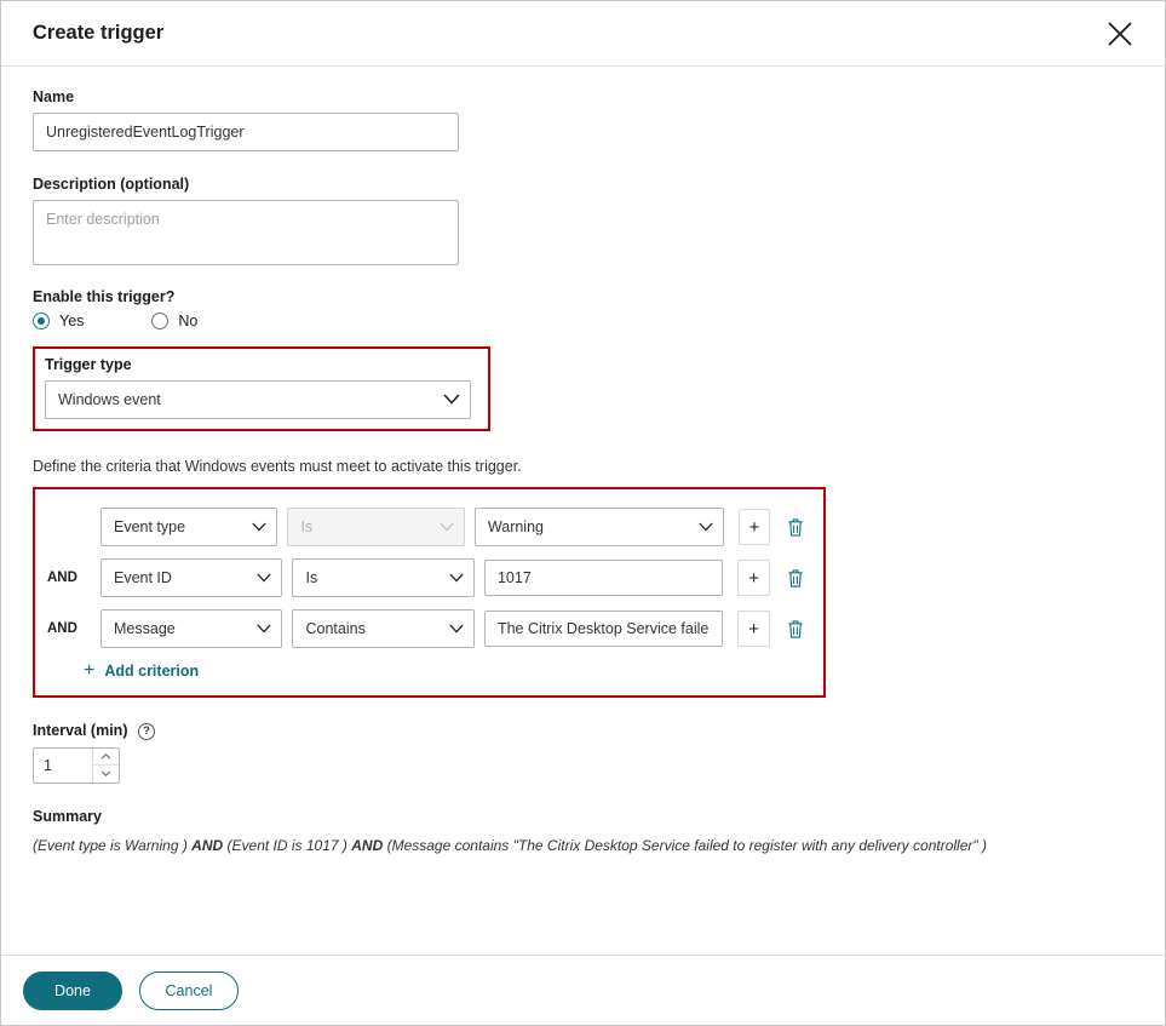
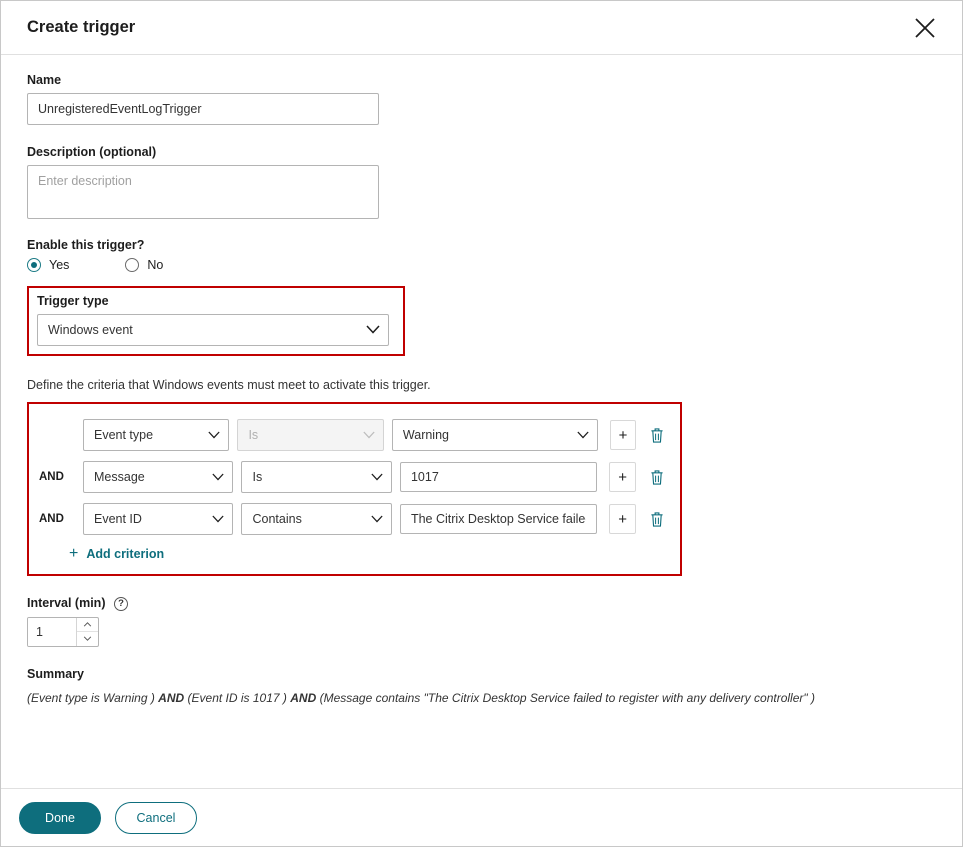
  Create trigger
  Name
  UnregisteredEventLogTrigger
  Description (optional)
  Enter description
  Enable this trigger?
  Yes
  No
  Trigger type
  Windows event
  Define the criteria that Windows events must meet to activate this trigger.
  Event type
  Is
  Warning
  +
  AND
- Event ID
+ Message
  Is
  1017
  +
  AND
- Message
+ Event ID
  Contains
  The Citrix Desktop Service faile
  +
  +
  Add criterion
  Interval (min) ?
  1
  Summary
  (Event type is Warning ) AND (Event ID is 1017 ) AND (Message contains "The Citrix Desktop Service failed to register with any delivery controller" )
  Done
  Cancel
